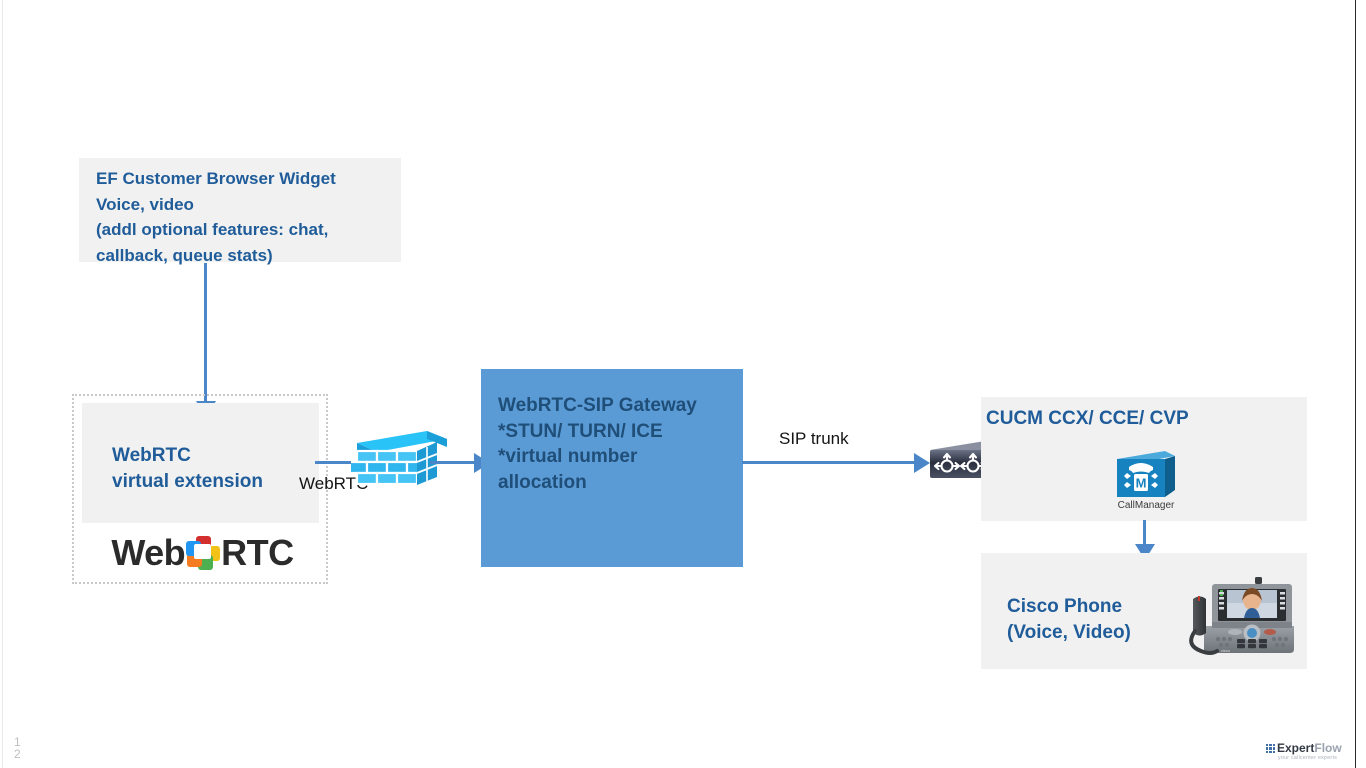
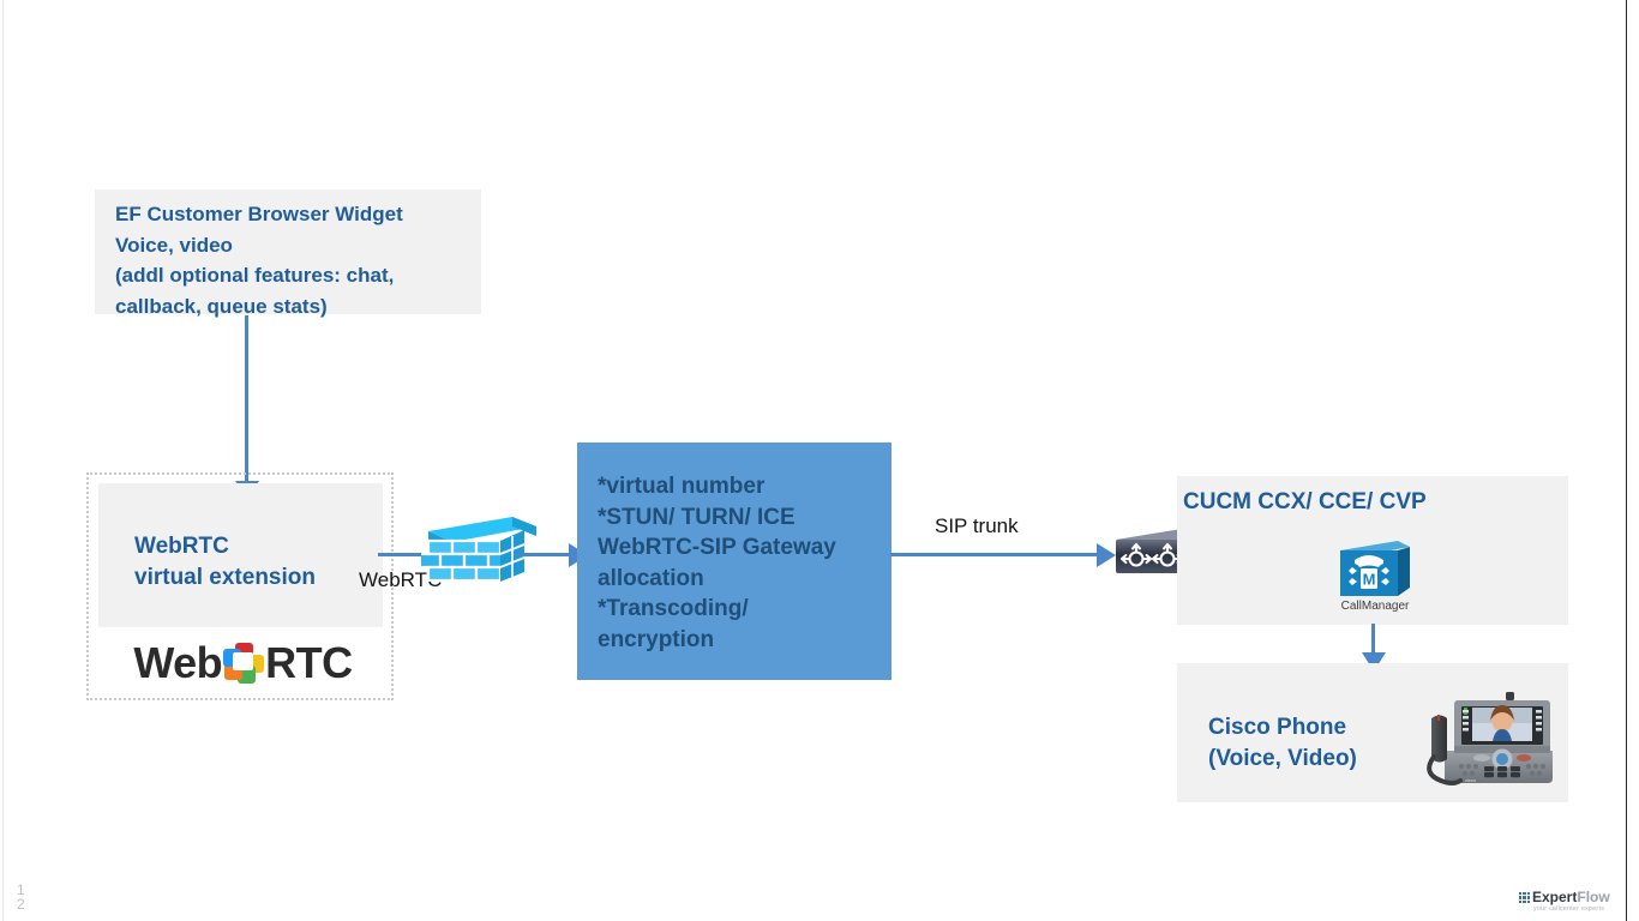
  EF Customer Browser Widget
  Voice, video
  (addl optional features: chat,
  callback, queue stats)
  WebRTC
  virtual extension
  Web
  RTC
  WebRT
- WebRTC-SIP Gateway
+ *virtual number
  *STUN/ TURN/ ICE
- *virtual number
+ WebRTC-SIP Gateway
  allocation
+ *Transcoding/
+ encryption
  SIP trunk
  CUCM CCX/ CCE/ CVP
  M
  CallManager
  Cisco Phone
  (Voice, Video)
  1
  2
  ExpertFlow
